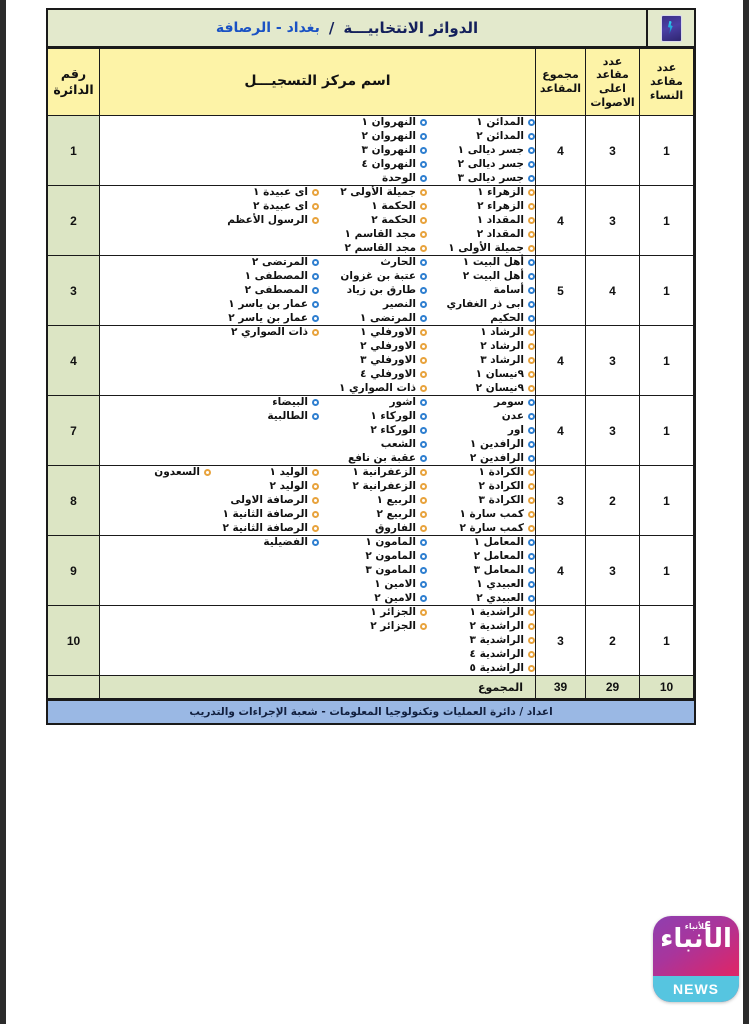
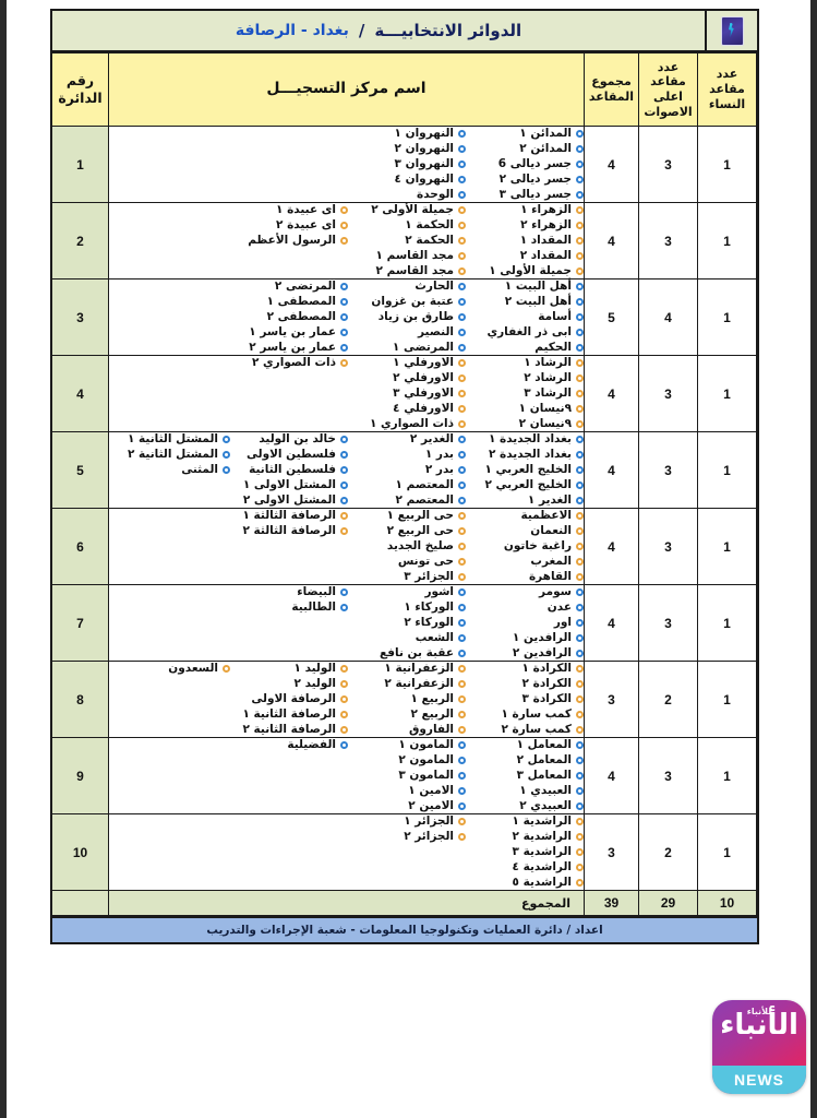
  الدوائر الانتخابيـــة
  /
  بغداد - الرصافة
  عدد مقاعد النساء	عدد مقاعد اعلى الاصوات	مجموع المقاعد	اسم مركز التسجيـــل	رقم الدائرة
- 1	3	4	المدائن ١المدائن ٢جسر ديالى ١جسر ديالى ٢جسر ديالى ٣النهروان ١النهروان ٢النهروان ٣النهروان ٤الوحدة	1
+ 1	3	4	المدائن ١المدائن ٢جسر ديالى 6جسر ديالى ٢جسر ديالى ٣النهروان ١النهروان ٢النهروان ٣النهروان ٤الوحدة	1
  1	3	4	الزهراء ١الزهراء ٢المقداد ١المقداد ٢جميلة الأولى ١جميلة الأولى ٢الحكمة ١الحكمة ٢مجد القاسم ١مجد القاسم ٢اى عبيدة ١اى عبيدة ٢الرسول الأعظم	2
  1	4	5	أهل البيت ١أهل البيت ٢أسامةابى ذر الغفاريالحكيمالحارثعتبة بن غزوانطارق بن زيادالنصيرالمرتضى ١المرتضى ٢المصطفى ١المصطفى ٢عمار بن ياسر ١عمار بن ياسر ٢	3
  1	3	4	الرشاد ١الرشاد ٢الرشاد ٣٩نيسان ١٩نيسان ٢الاورفلي ١الاورفلي ٢الاورفلي ٣الاورفلي ٤ذات الصواري ١ذات الصواري ٢	4
+ 1	3	4	بغداد الجديدة ١بغداد الجديدة ٢الخليج العربي ١الخليج العربي ٢الغدير ١الغدير ٢بدر ١بدر ٢المعتصم ١المعتصم ٢خالد بن الوليدفلسطين الاولىفلسطين الثانيةالمشتل الاولى ١المشتل الاولى ٢المشتل الثانية ١المشتل الثانية ٢المثنى	5
+ 1	3	4	الاعظميةالنعمانراغبة خاتونالمغربالقاهرةحى الربيع ١حى الربيع ٢صليخ الجديدحى تونسالجزائر ٣الرصافة الثالثة ١الرصافة الثالثة ٢	6
  1	3	4	سومرعدناورالرافدين ١الرافدين ٢اشورالوركاء ١الوركاء ٢الشعبعقبة بن نافعالبيضاءالطالبية	7
  1	2	3	الكرادة ١الكرادة ٢الكرادة ٣كمب سارة ١كمب سارة ٢الزعفرانية ١الزعفرانية ٢الربيع ١الربيع ٢الفاروقالوليد ١الوليد ٢الرصافة الاولىالرصافة الثانية ١الرصافة الثانية ٢السعدون	8
  1	3	4	المعامل ١المعامل ٢المعامل ٣العبيدي ١العبيدي ٢المامون ١المامون ٢المامون ٣الامين ١الامين ٢الفضيلية	9
  1	2	3	الراشدية ١الراشدية ٢الراشدية ٣الراشدية ٤الراشدية ٥الجزائر ١الجزائر ٢	10
  10	29	39	المجموع
  اعداد / دائرة العمليات وتكنولوجيا المعلومات - شعبة الإجراءات والتدريب
  للأنباء
  الأنباء
  NEWS
